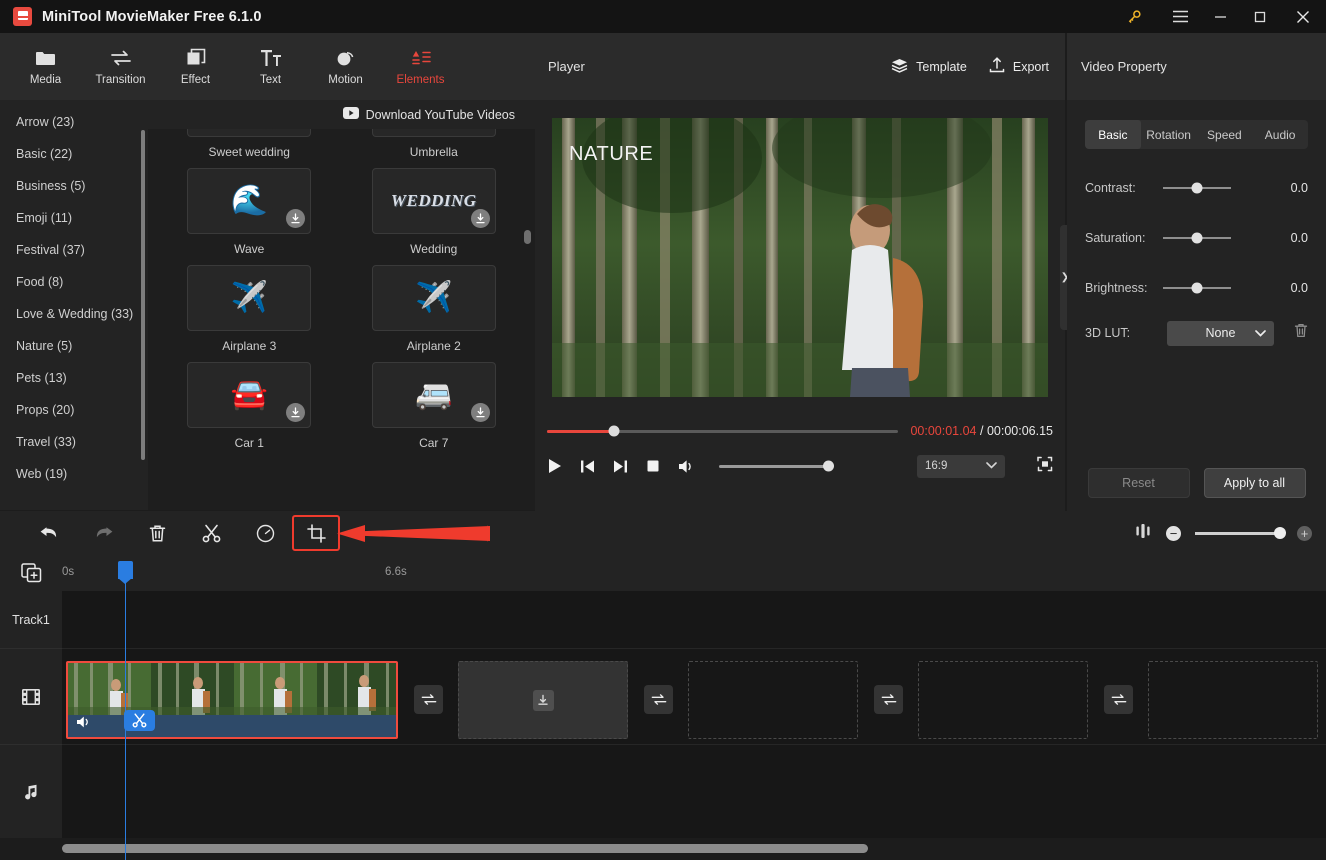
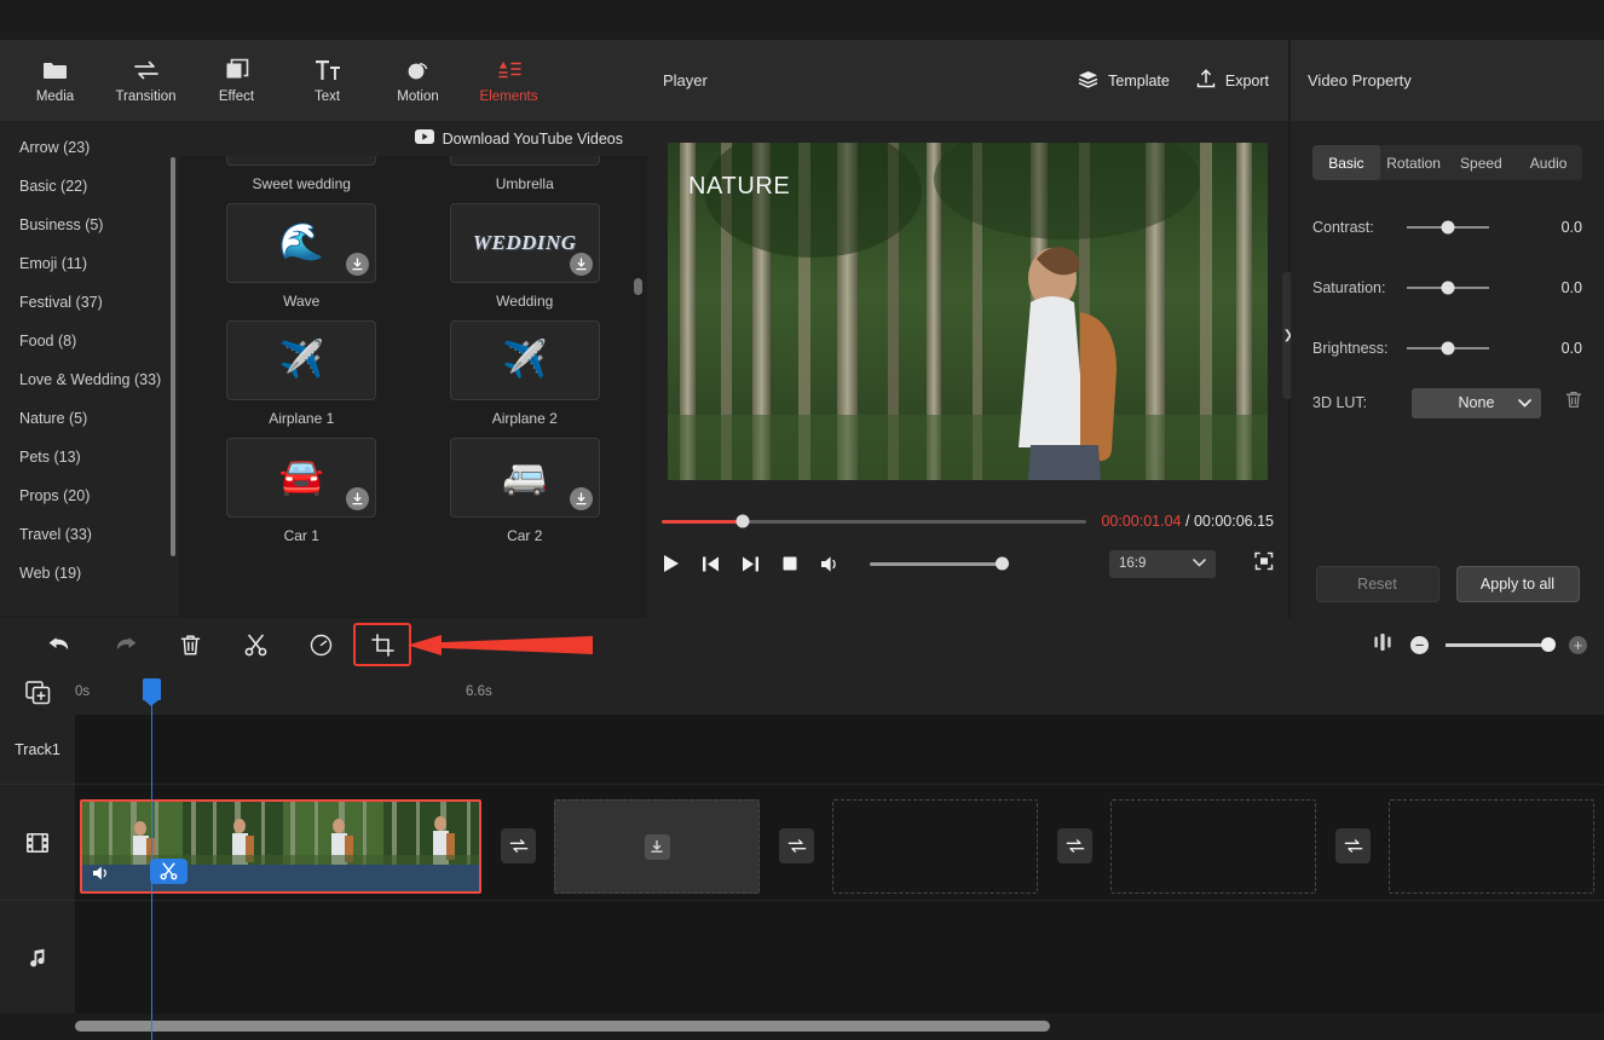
- MiniTool MovieMaker Free 6.1.0
  Media
  Transition
  Effect
  Text
  Motion
  Elements
  Arrow (23)
  Basic (22)
  Business (5)
  Emoji (11)
  Festival (37)
  Food (8)
  Love & Wedding (33)
  Nature (5)
  Pets (13)
  Props (20)
  Travel (33)
  Web (19)
  Download YouTube Videos
  Sweet wedding
  Umbrella
  🌊
  Wave
  WEDDING
  Wedding
  ✈️
- Airplane 3
+ Airplane 1
  ✈️
  Airplane 2
  🚘
  Car 1
  🚐
- Car 7
+ Car 2
  Player
  Template
  Export
  NATURE
  00:00:01.04 / 00:00:06.15
  16:9
  ❯
  Video Property
  Basic
  Rotation
  Speed
  Audio
  Contrast:
  0.0
  Saturation:
  0.0
  Brightness:
  0.0
  3D LUT:
  None
  Reset
  Apply to all
  −
  +
  0s
  6.6s
  Track1
